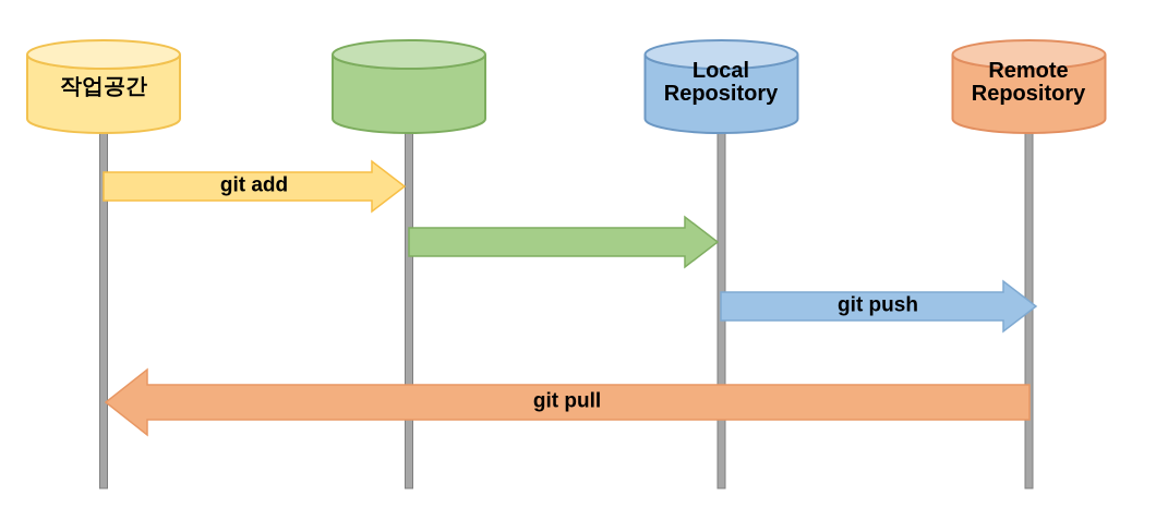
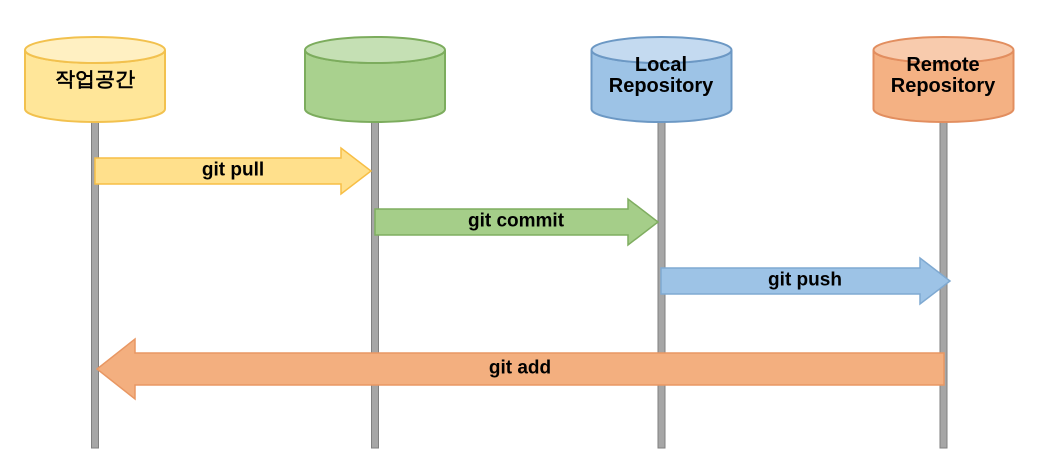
  작업공간
  Local
  Repository
  Remote
  Repository
- git add
+ git pull
+ git commit
  git push
- git pull
+ git add
